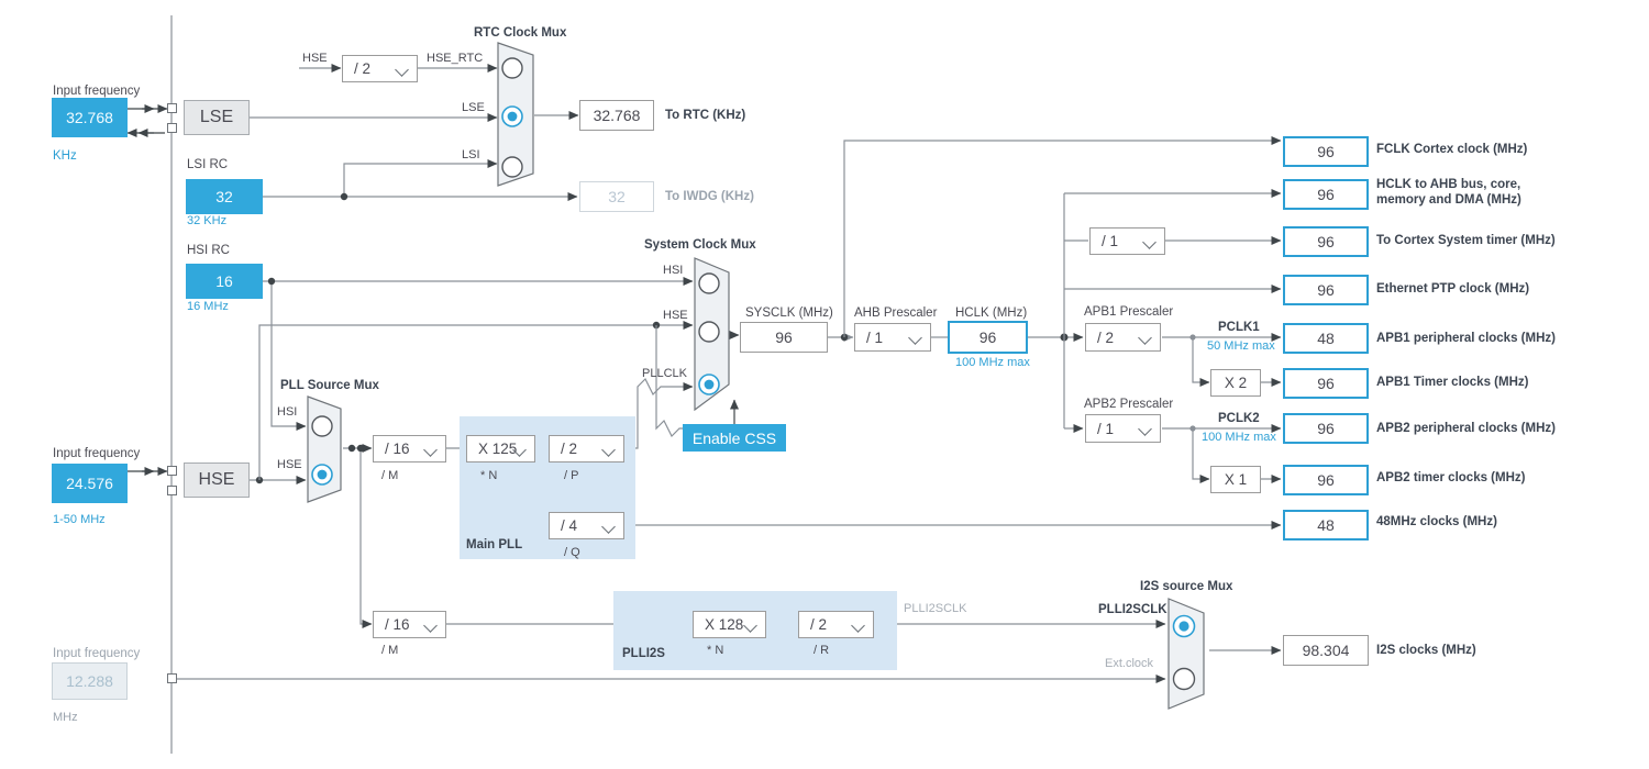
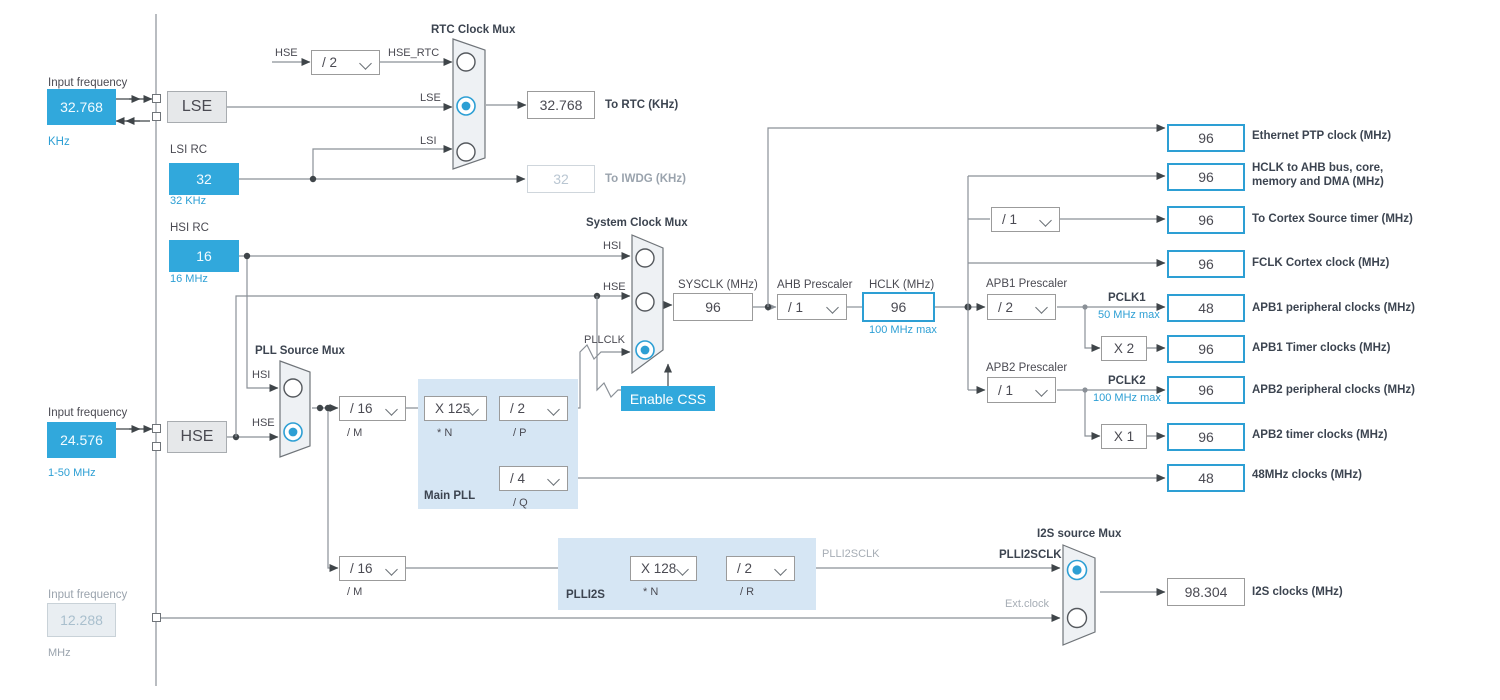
  Input frequency
  32.768
  KHz
  LSE
  HSE
  / 2
  HSE_RTC
  RTC Clock Mux
  LSE
  LSI
  32.768
  To RTC (KHz)
  32
  To IWDG (KHz)
  LSI RC
  32
  32 KHz
  HSI RC
  16
  16 MHz
  Input frequency
  24.576
  1-50 MHz
  HSE
  Input frequency
  12.288
  MHz
  PLL Source Mux
  HSI
  HSE
  Main PLL
  / 16
  / M
  X 125
  * N
  / 2
  / P
  / 4
  / Q
  System Clock Mux
  HSI
  HSE
  PLLCLK
  Enable CSS
  SYSCLK (MHz)
  96
  AHB Prescaler
  / 1
  HCLK (MHz)
  96
  100 MHz max
  / 1
  APB1 Prescaler
  / 2
  PCLK1
  50 MHz max
  X 2
  APB2 Prescaler
  / 1
  PCLK2
  100 MHz max
  X 1
  96
- FCLK Cortex clock (MHz)
+ Ethernet PTP clock (MHz)
  96
  HCLK to AHB bus, core,
  memory and DMA (MHz)
  96
- To Cortex System timer (MHz)
+ To Cortex Source timer (MHz)
  96
- Ethernet PTP clock (MHz)
+ FCLK Cortex clock (MHz)
  48
  APB1 peripheral clocks (MHz)
  96
  APB1 Timer clocks (MHz)
  96
  APB2 peripheral clocks (MHz)
  96
  APB2 timer clocks (MHz)
  48
  48MHz clocks (MHz)
  PLLI2S
  / 16
  / M
  X 128
  * N
  / 2
  / R
  PLLI2SCLK
  I2S source Mux
  PLLI2SCLK
  Ext.clock
  98.304
  I2S clocks (MHz)
